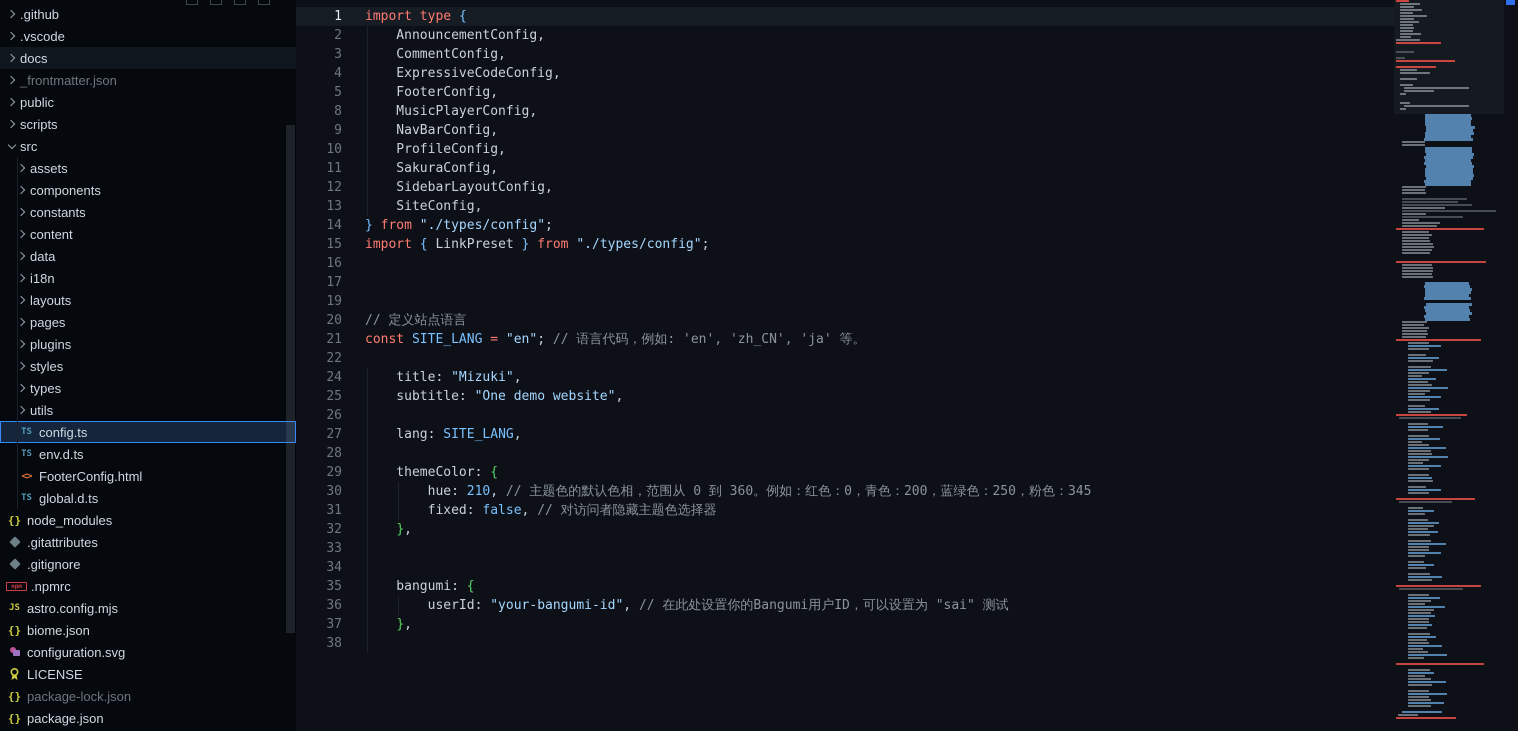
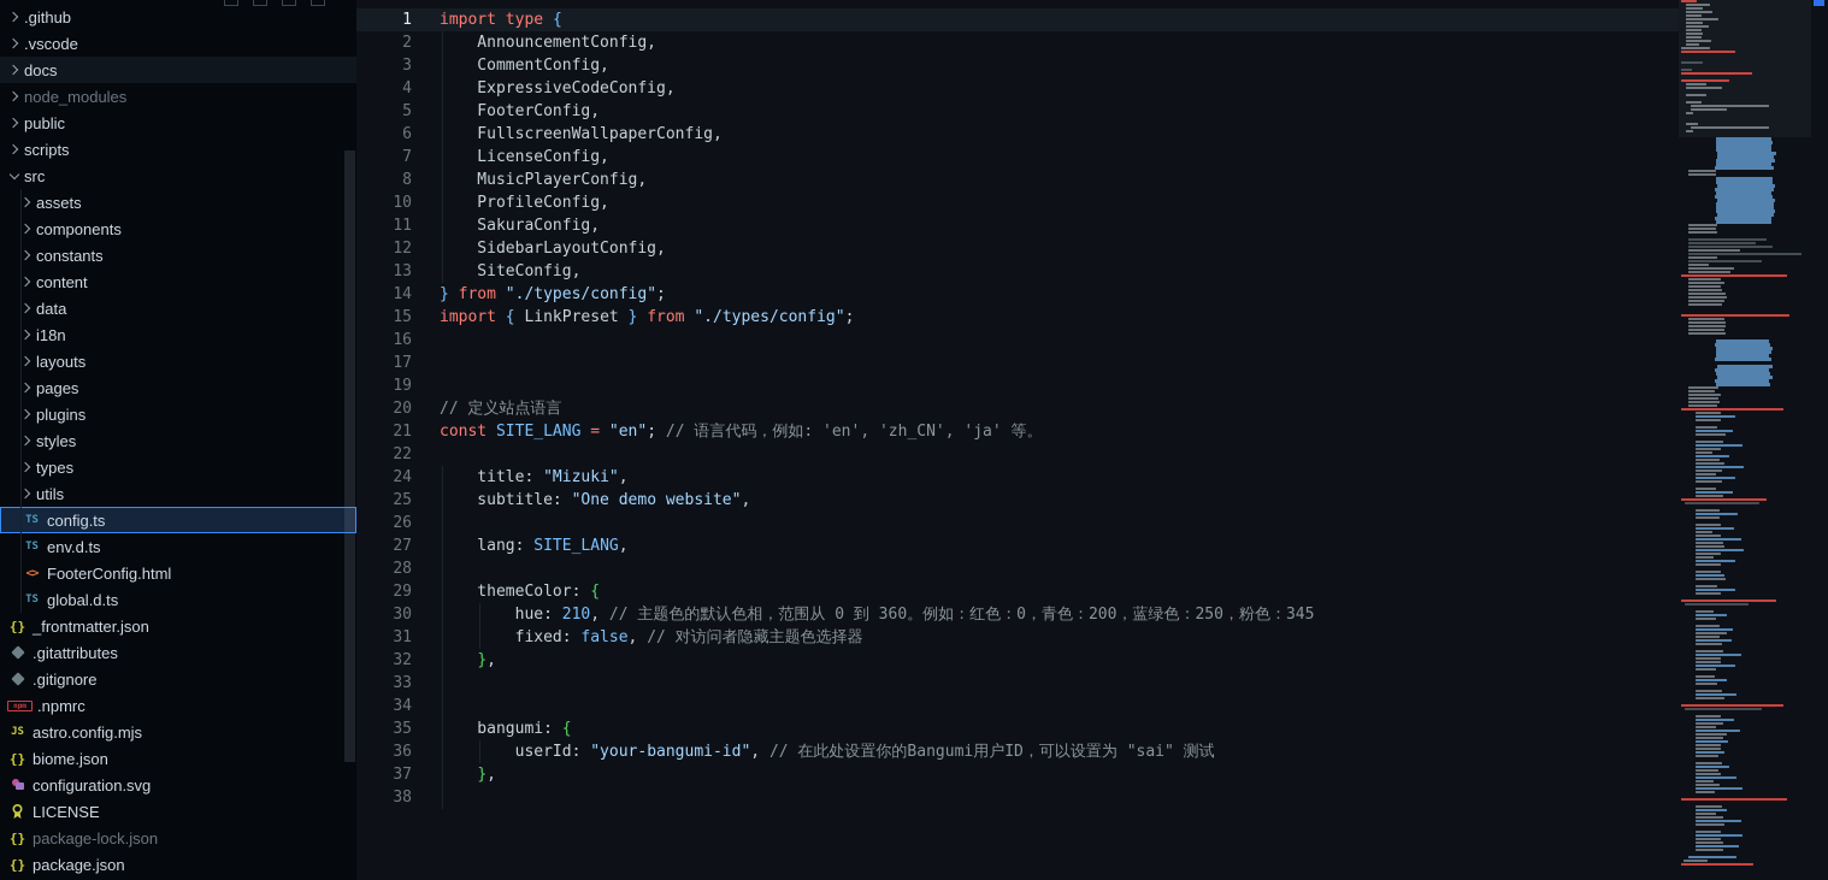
  .github
  .vscode
  docs
- _frontmatter.json
+ node_modules
  public
  scripts
  src
  assets
  components
  constants
  content
  data
  i18n
  layouts
  pages
  plugins
  styles
  types
  utils
  TS
  config.ts
  TS
  env.d.ts
  <>
  FooterConfig.html
  TS
  global.d.ts
  {}
- node_modules
+ _frontmatter.json
  .gitattributes
  .gitignore
  .npmrc
  JS
  astro.config.mjs
  {}
  biome.json
  configuration.svg
  LICENSE
  {}
  package-lock.json
  {}
  package.json
  1
  import type {
  2
  AnnouncementConfig,
  3
  CommentConfig,
  4
  ExpressiveCodeConfig,
  5
  FooterConfig,
+ 6
+ FullscreenWallpaperConfig,
+ 7
+ LicenseConfig,
  8
  MusicPlayerConfig,
- 9
- NavBarConfig,
  10
  ProfileConfig,
  11
  SakuraConfig,
  12
  SidebarLayoutConfig,
  13
  SiteConfig,
  14
  } from "./types/config";
  15
  import { LinkPreset } from "./types/config";
  16
  17
  19
  20
  // 定义站点语言
  21
  const SITE_LANG = "en"; // 语言代码，例如: 'en', 'zh_CN', 'ja' 等。
  22
  24
  title: "Mizuki",
  25
  subtitle: "One demo website",
  26
  27
  lang: SITE_LANG,
  28
  29
  themeColor: {
  30
  hue: 210, // 主题色的默认色相，范围从 0 到 360。例如：红色：0，青色：200，蓝绿色：250，粉色：345
  31
  fixed: false, // 对访问者隐藏主题色选择器
  32
  },
  33
  34
  35
  bangumi: {
  36
  userId: "your-bangumi-id", // 在此处设置你的Bangumi用户ID，可以设置为 "sai" 测试
  37
  },
  38
